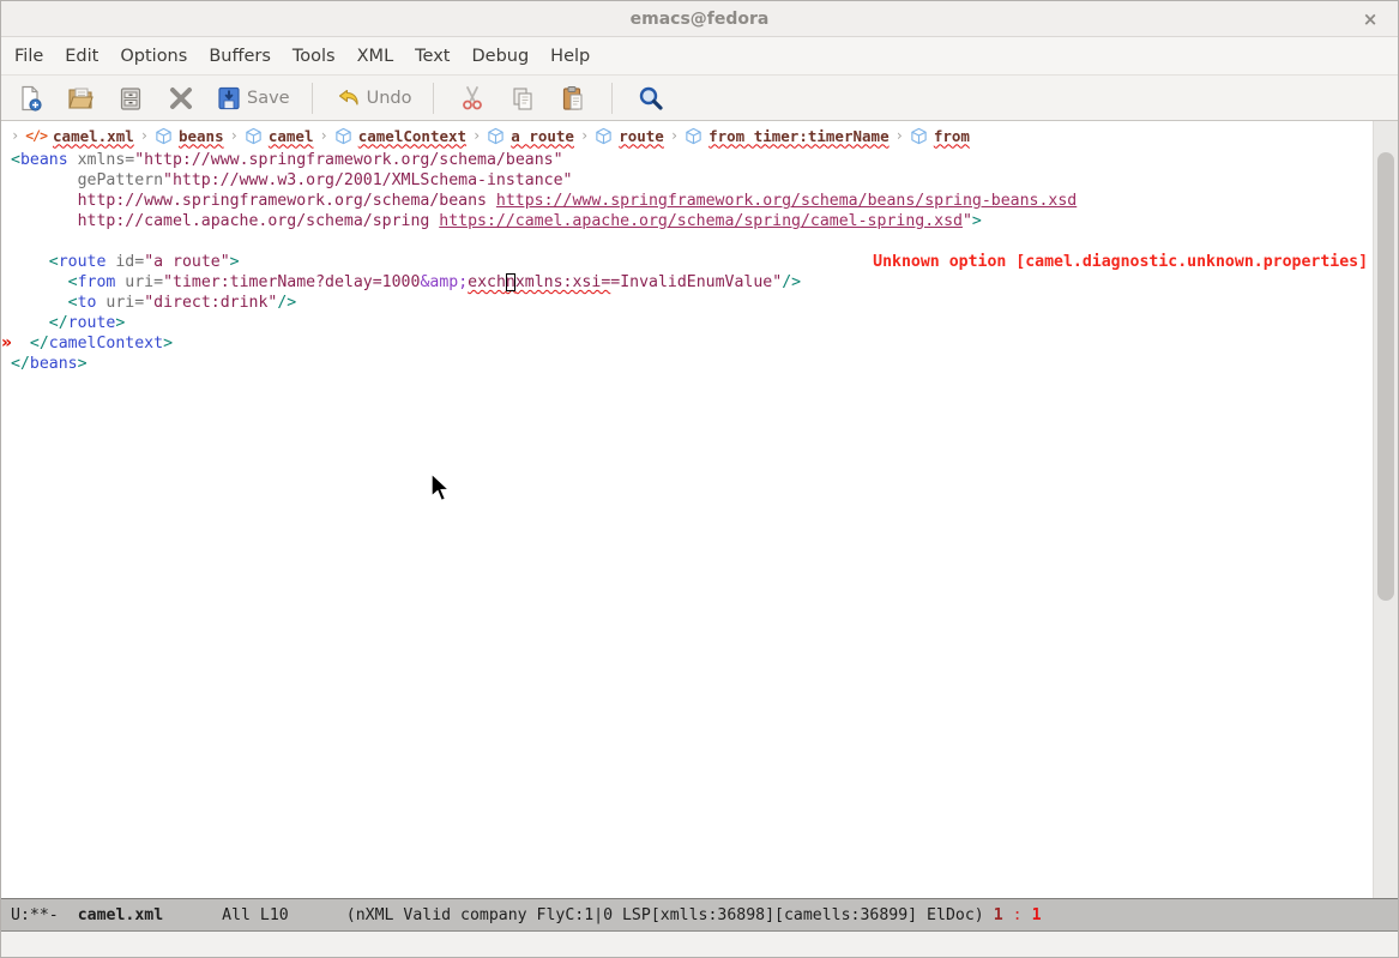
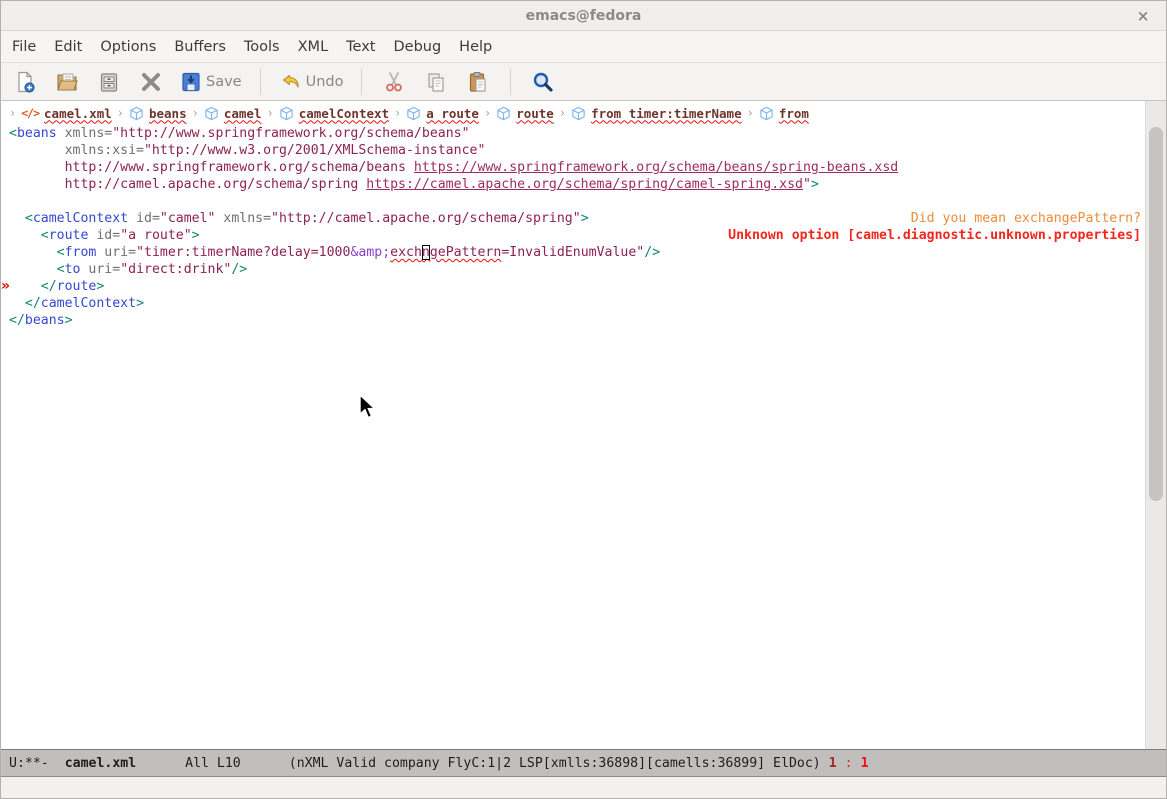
  emacs@fedora
  ×
  File
  Edit
  Options
  Buffers
  Tools
  XML
  Text
  Debug
  Help
  Save
  Undo
  ›
  </>
  camel.xml
  ›
  beans
  ›
  camel
  ›
  camelContext
  ›
  a route
  ›
  route
  ›
  from timer:timerName
  ›
  from
  »
  <beans xmlns="http://www.springframework.org/schema/beans"
- gePattern"http://www.w3.org/2001/XMLSchema-instance"
+ xmlns:xsi="http://www.w3.org/2001/XMLSchema-instance"
  http://www.springframework.org/schema/beans https://www.springframework.org/schema/beans/spring-beans.xsd
  http://camel.apache.org/schema/spring https://camel.apache.org/schema/spring/camel-spring.xsd">
+ <camelContext id="camel" xmlns="http://camel.apache.org/schema/spring">
+ Did you mean exchangePattern?
  <route id="a route">
  Unknown option [camel.diagnostic.unknown.properties]
- <from uri="timer:timerName?delay=1000&amp;exchnxmlns:xsi==InvalidEnumValue"/>
+ <from uri="timer:timerName?delay=1000&amp;exchngePattern=InvalidEnumValue"/>
  <to uri="direct:drink"/>
  </route>
  </camelContext>
  </beans>
  U:**-
  camel.xml
  All L10
- (nXML Valid company FlyC:1|0 LSP[xmlls:36898][camells:36899] ElDoc)
+ (nXML Valid company FlyC:1|2 LSP[xmlls:36898][camells:36899] ElDoc)
  1
  :
  1
